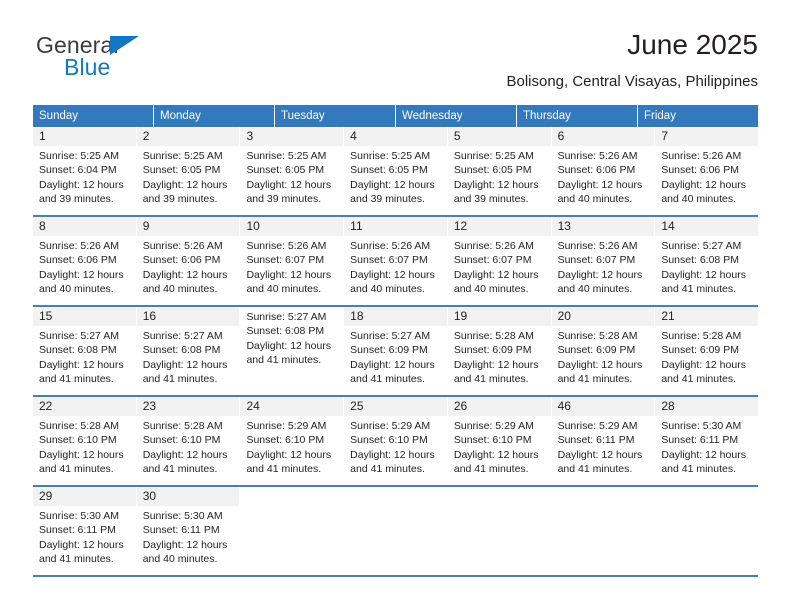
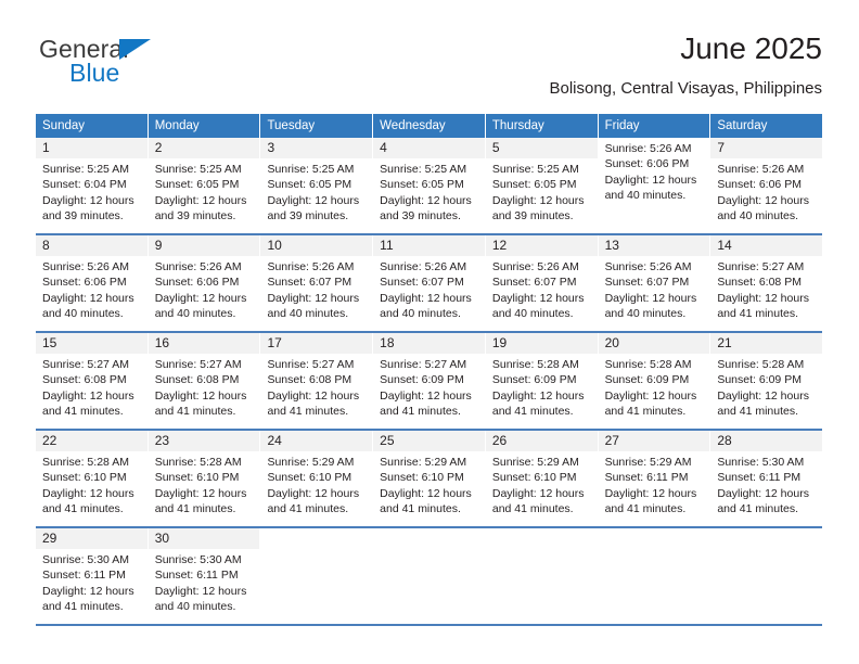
  General
  Blue
  June 2025
  Bolisong, Central Visayas, Philippines
  Sunday
  Monday
  Tuesday
  Wednesday
  Thursday
  Friday
+ Saturday
  1
  Sunrise: 5:25 AM
  Sunset: 6:04 PM
  Daylight: 12 hours and 39 minutes.
  2
  Sunrise: 5:25 AM
  Sunset: 6:05 PM
  Daylight: 12 hours and 39 minutes.
  3
  Sunrise: 5:25 AM
  Sunset: 6:05 PM
  Daylight: 12 hours and 39 minutes.
  4
  Sunrise: 5:25 AM
  Sunset: 6:05 PM
  Daylight: 12 hours and 39 minutes.
  5
  Sunrise: 5:25 AM
  Sunset: 6:05 PM
  Daylight: 12 hours and 39 minutes.
- 6
  Sunrise: 5:26 AM
  Sunset: 6:06 PM
  Daylight: 12 hours and 40 minutes.
  7
  Sunrise: 5:26 AM
  Sunset: 6:06 PM
  Daylight: 12 hours and 40 minutes.
  8
  Sunrise: 5:26 AM
  Sunset: 6:06 PM
  Daylight: 12 hours and 40 minutes.
  9
  Sunrise: 5:26 AM
  Sunset: 6:06 PM
  Daylight: 12 hours and 40 minutes.
  10
  Sunrise: 5:26 AM
  Sunset: 6:07 PM
  Daylight: 12 hours and 40 minutes.
  11
  Sunrise: 5:26 AM
  Sunset: 6:07 PM
  Daylight: 12 hours and 40 minutes.
  12
  Sunrise: 5:26 AM
  Sunset: 6:07 PM
  Daylight: 12 hours and 40 minutes.
  13
  Sunrise: 5:26 AM
  Sunset: 6:07 PM
  Daylight: 12 hours and 40 minutes.
  14
  Sunrise: 5:27 AM
  Sunset: 6:08 PM
  Daylight: 12 hours and 41 minutes.
  15
  Sunrise: 5:27 AM
  Sunset: 6:08 PM
  Daylight: 12 hours and 41 minutes.
  16
  Sunrise: 5:27 AM
  Sunset: 6:08 PM
  Daylight: 12 hours and 41 minutes.
+ 17
  Sunrise: 5:27 AM
  Sunset: 6:08 PM
  Daylight: 12 hours and 41 minutes.
  18
  Sunrise: 5:27 AM
  Sunset: 6:09 PM
  Daylight: 12 hours and 41 minutes.
  19
  Sunrise: 5:28 AM
  Sunset: 6:09 PM
  Daylight: 12 hours and 41 minutes.
  20
  Sunrise: 5:28 AM
  Sunset: 6:09 PM
  Daylight: 12 hours and 41 minutes.
  21
  Sunrise: 5:28 AM
  Sunset: 6:09 PM
  Daylight: 12 hours and 41 minutes.
  22
  Sunrise: 5:28 AM
  Sunset: 6:10 PM
  Daylight: 12 hours and 41 minutes.
  23
  Sunrise: 5:28 AM
  Sunset: 6:10 PM
  Daylight: 12 hours and 41 minutes.
  24
  Sunrise: 5:29 AM
  Sunset: 6:10 PM
  Daylight: 12 hours and 41 minutes.
  25
  Sunrise: 5:29 AM
  Sunset: 6:10 PM
  Daylight: 12 hours and 41 minutes.
  26
  Sunrise: 5:29 AM
  Sunset: 6:10 PM
  Daylight: 12 hours and 41 minutes.
- 46
+ 27
  Sunrise: 5:29 AM
  Sunset: 6:11 PM
  Daylight: 12 hours and 41 minutes.
  28
  Sunrise: 5:30 AM
  Sunset: 6:11 PM
  Daylight: 12 hours and 41 minutes.
  29
  Sunrise: 5:30 AM
  Sunset: 6:11 PM
  Daylight: 12 hours and 41 minutes.
  30
  Sunrise: 5:30 AM
  Sunset: 6:11 PM
  Daylight: 12 hours and 40 minutes.
